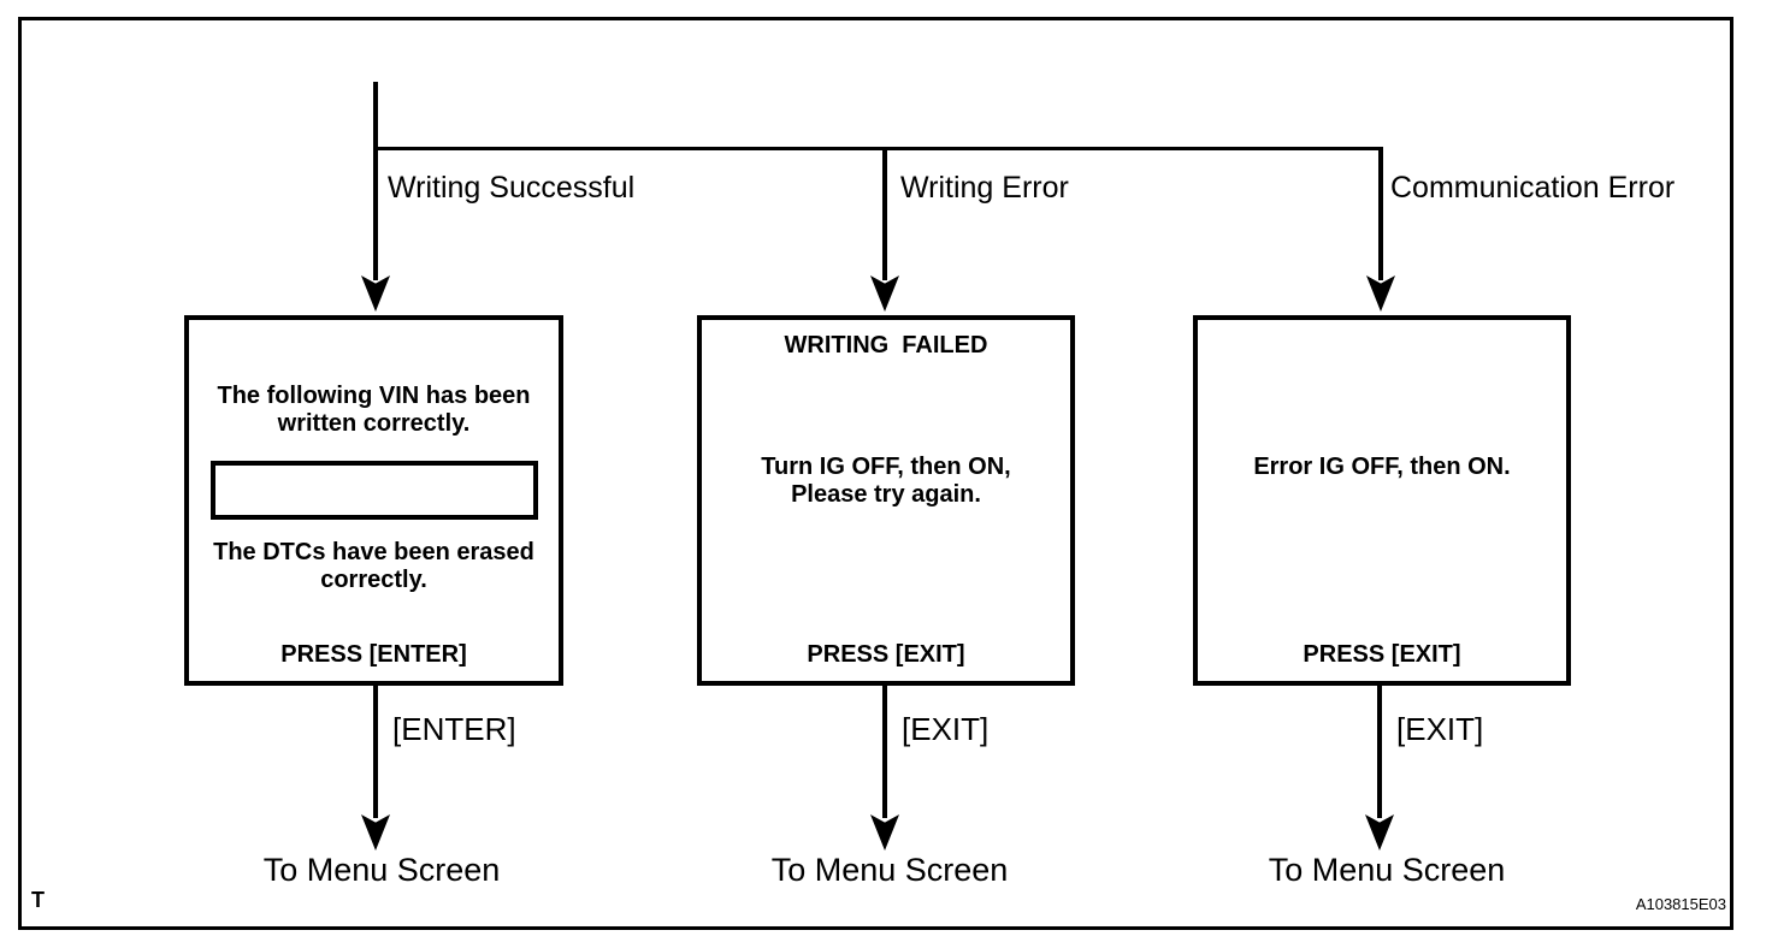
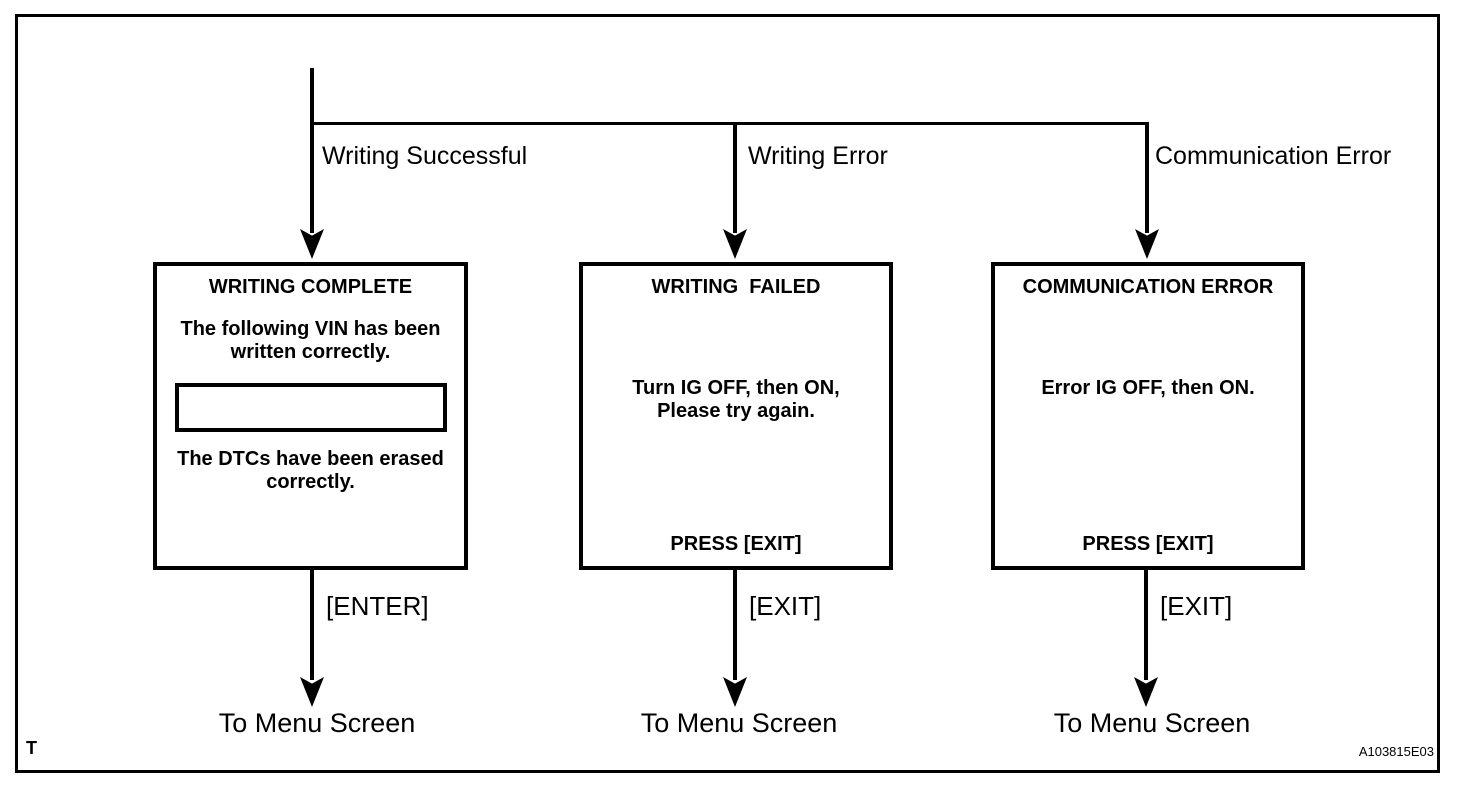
  Writing Successful
  Writing Error
  Communication Error
+ WRITING COMPLETE
  The following VIN has been
  written correctly.
  The DTCs have been erased
  correctly.
- PRESS [ENTER]
  WRITING FAILED
  Turn IG OFF, then ON,
  Please try again.
  PRESS [EXIT]
+ COMMUNICATION ERROR
  Error IG OFF, then ON.
  PRESS [EXIT]
  [ENTER]
  [EXIT]
  [EXIT]
  To Menu Screen
  To Menu Screen
  To Menu Screen
  T
  A103815E03
